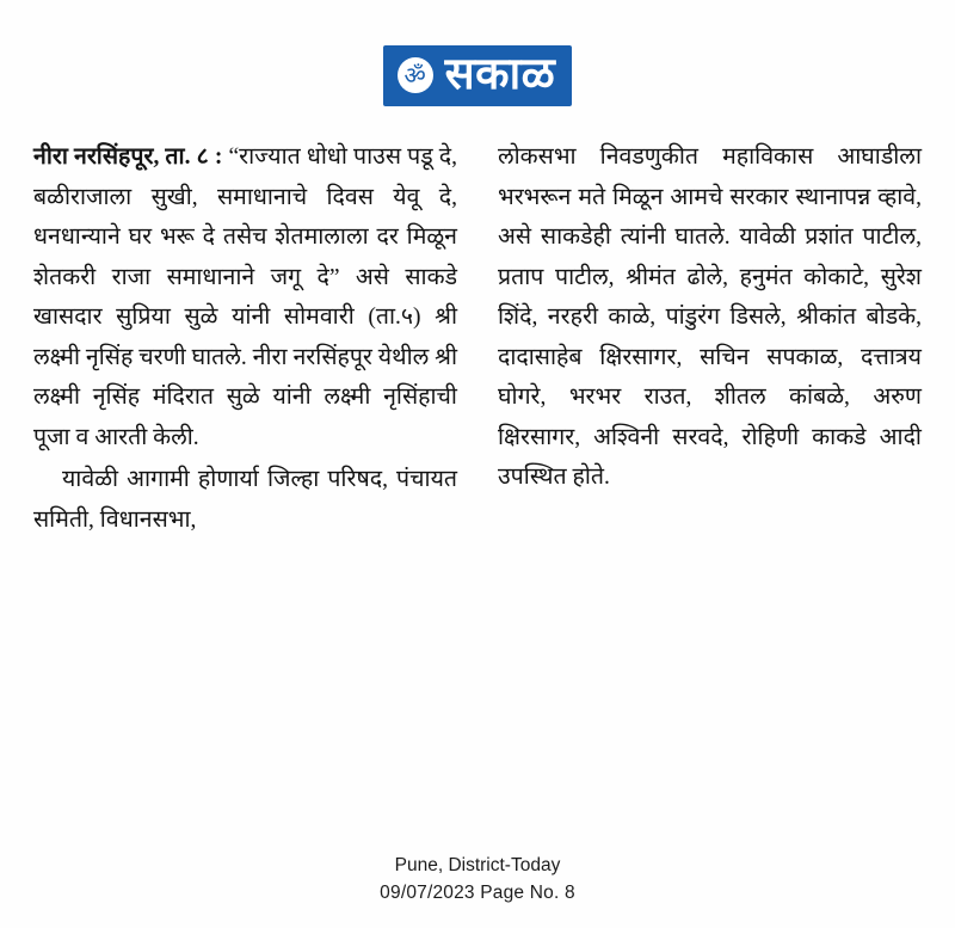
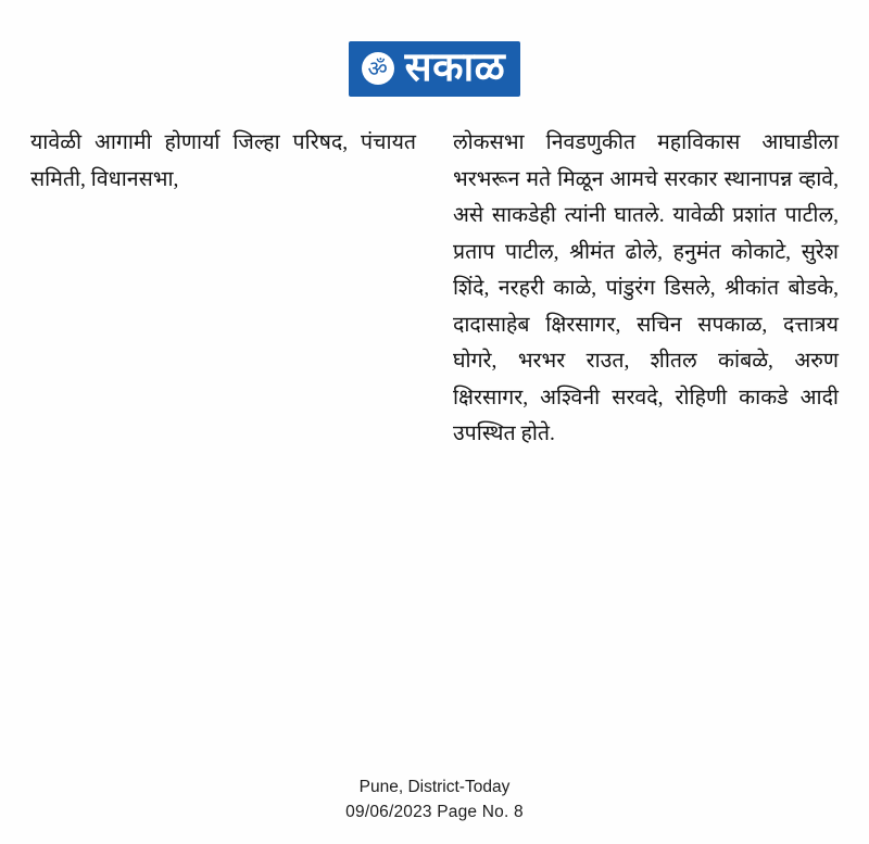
  ॐ
  सकाळ
- नीरा नरसिंहपूर, ता. ८ : “राज्यात धोधो पाउस पडू दे, बळीराजाला सुखी, समाधानाचे दिवस येवू दे, धनधान्याने घर भरू दे तसेच शेतमालाला दर मिळून शेतकरी राजा समाधानाने जगू दे” असे साकडे खासदार सुप्रिया सुळे यांनी सोमवारी (ता.५) श्री लक्ष्मी नृसिंह चरणी घातले. नीरा नरसिंहपूर येथील श्री लक्ष्मी नृसिंह मंदिरात सुळे यांनी लक्ष्मी नृसिंहाची पूजा व आरती केली.
  यावेळी आगामी होणार्या जिल्हा परिषद, पंचायत समिती, विधानसभा,
  लोकसभा निवडणुकीत महाविकास आघाडीला भरभरून मते मिळून आमचे सरकार स्थानापन्न व्हावे, असे साकडेही त्यांनी घातले. यावेळी प्रशांत पाटील, प्रताप पाटील, श्रीमंत ढोले, हनुमंत कोकाटे, सुरेश शिंदे, नरहरी काळे, पांडुरंग डिसले, श्रीकांत बोडके, दादासाहेब क्षिरसागर, सचिन सपकाळ, दत्तात्रय घोगरे, भरभर राउत, शीतल कांबळे, अरुण क्षिरसागर, अश्विनी सरवदे, रोहिणी काकडे आदी उपस्थित होते.
  Pune, District-Today
- 09/07/2023 Page No. 8
+ 09/06/2023 Page No. 8
